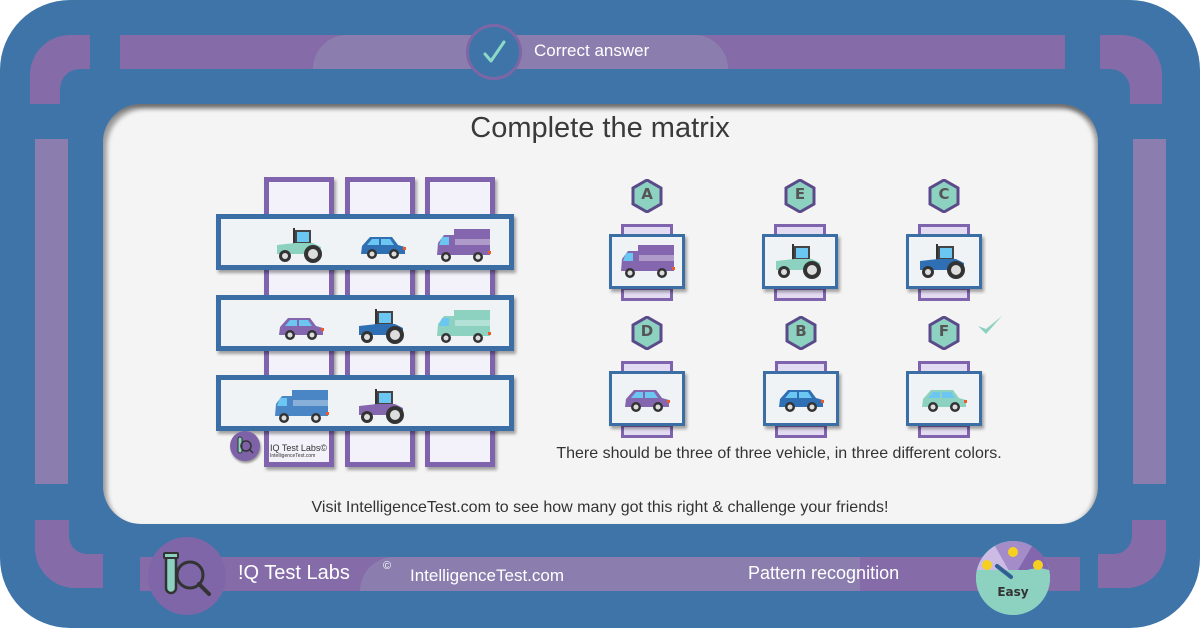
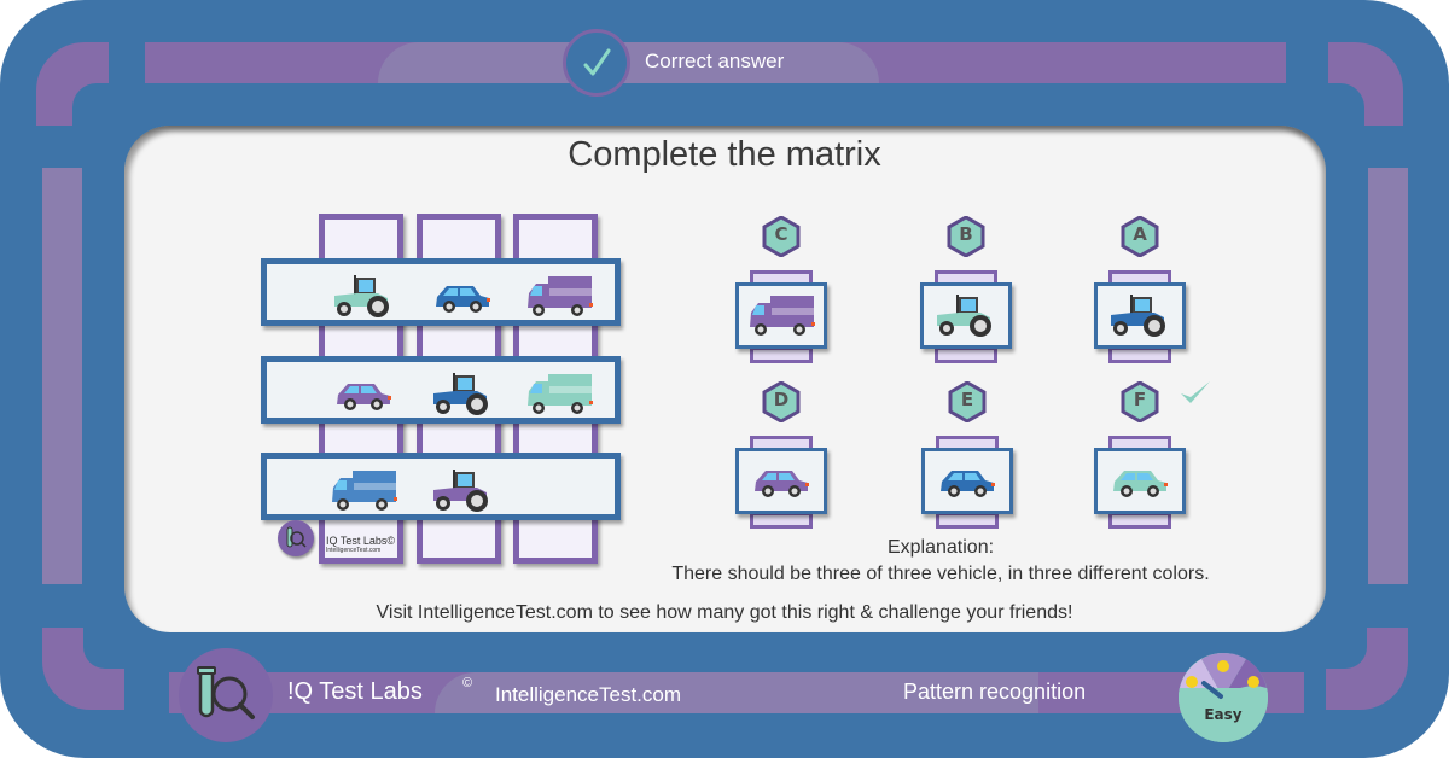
  Correct answer
  Complete the matrix
  IQ Test Labs©
- A
+ C
- E
+ B
- C
+ A
  D
- B
+ E
  F
+ Explanation:
  There should be three of three vehicle, in three different colors.
  Visit IntelligenceTest.com to see how many got this right & challenge your friends!
  !Q Test Labs
  ©
  IntelligenceTest.com
  Pattern recognition
  Easy
